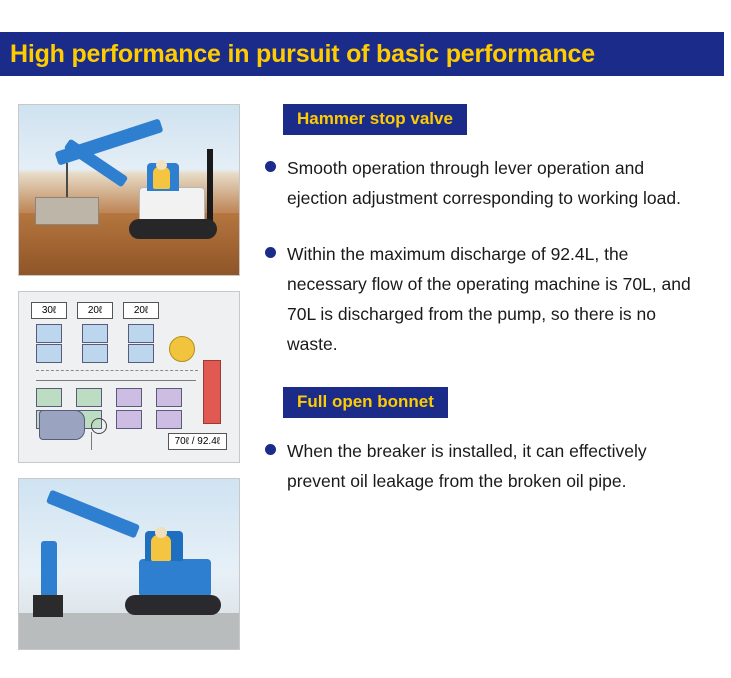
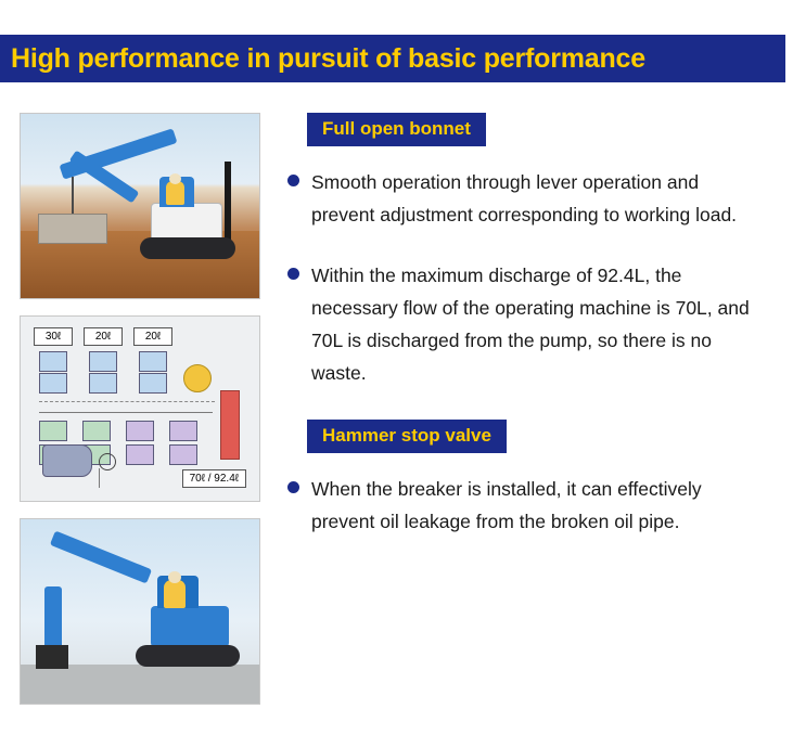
  High performance in pursuit of basic performance
  30ℓ
  20ℓ
  20ℓ
  70ℓ / 92.4ℓ
- Hammer stop valve
+ Full open bonnet
- Smooth operation through lever operation and ejection adjustment corresponding to working load.
+ Smooth operation through lever operation and prevent adjustment corresponding to working load.
  Within the maximum discharge of 92.4L, the necessary flow of the operating machine is 70L, and 70L is discharged from the pump, so there is no waste.
- Full open bonnet
+ Hammer stop valve
  When the breaker is installed, it can effectively prevent oil leakage from the broken oil pipe.
